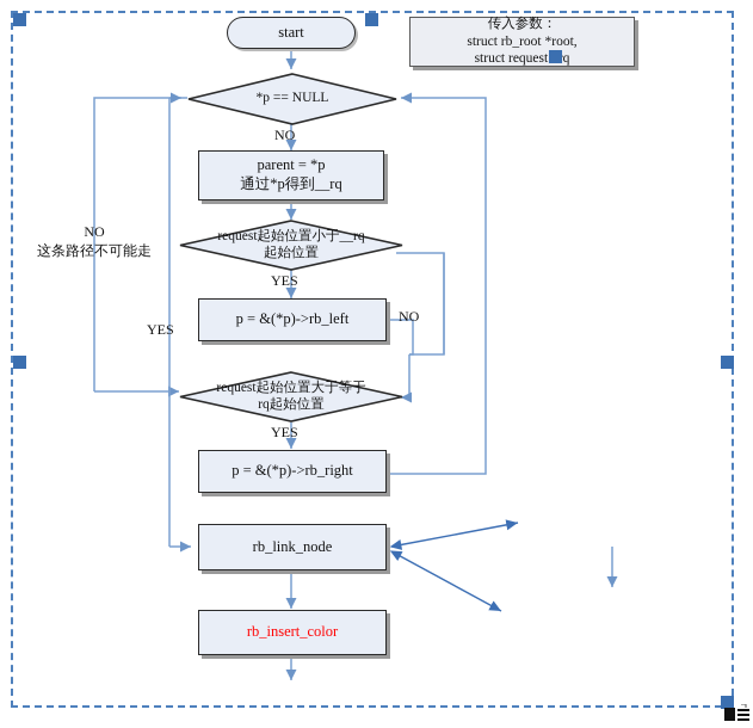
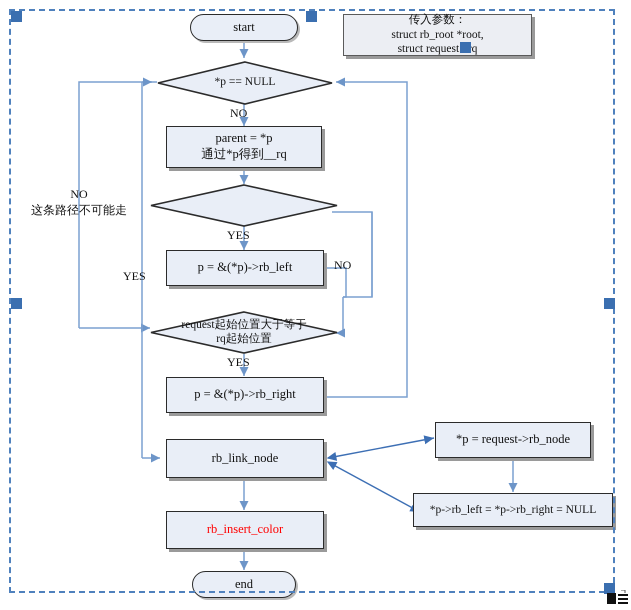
  start
  传入参数：
  struct rb_root *root,
  struct requestq
  *p == NULL
  parent = *p
  通过*p得到__rq
- request起始位置小于__rq
- 起始位置
  p = &(*p)->rb_left
  request起始位置大于等于
  rq起始位置
  p = &(*p)->rb_right
  rb_link_node
  rb_insert_color
+ end
+ *p = request->rb_node
+ *p->rb_left = *p->rb_right = NULL
  NO
  YES
  NO
  YES
  YES
  NO
  这条路径不可能走
